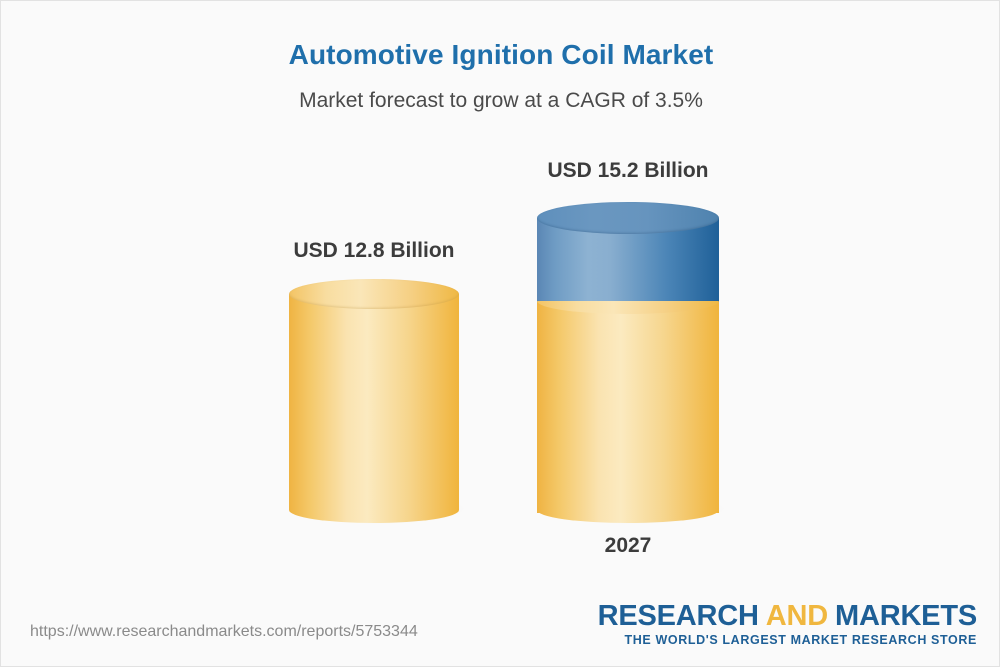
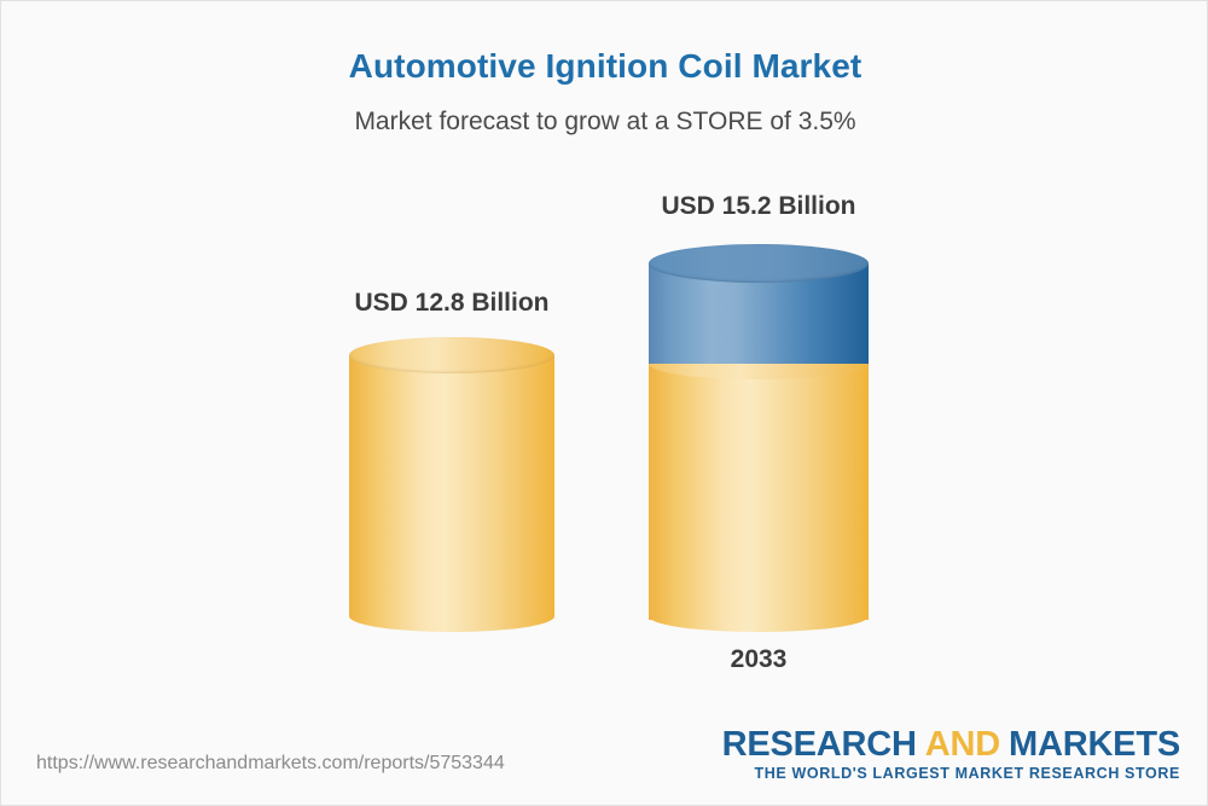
  Automotive Ignition Coil Market
- Market forecast to grow at a CAGR of 3.5%
+ Market forecast to grow at a STORE of 3.5%
  USD 12.8 Billion
  USD 15.2 Billion
- 2027
+ 2033
  https://www.researchandmarkets.com/reports/5753344
  RESEARCH AND MARKETS
  THE WORLD'S LARGEST MARKET RESEARCH STORE
